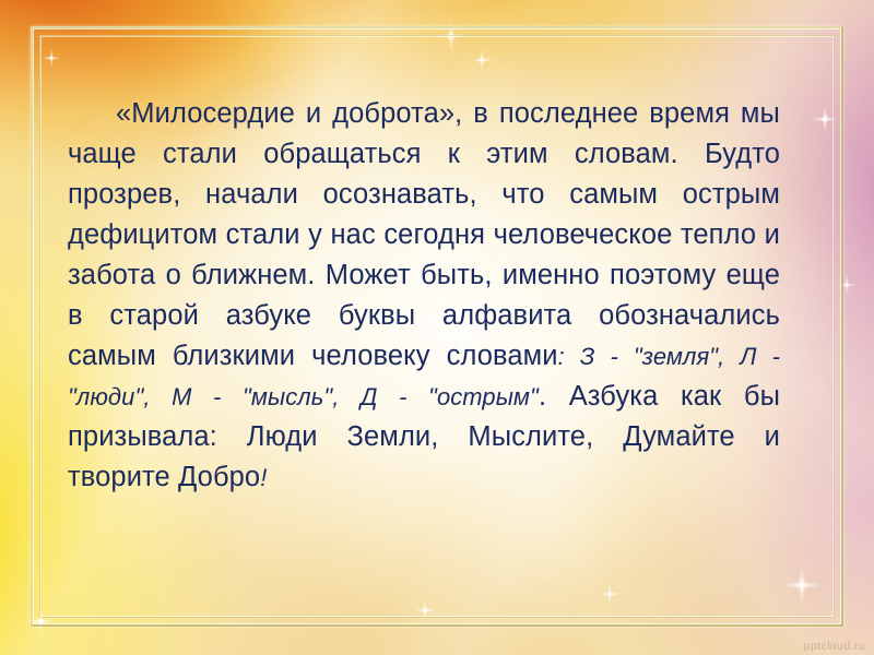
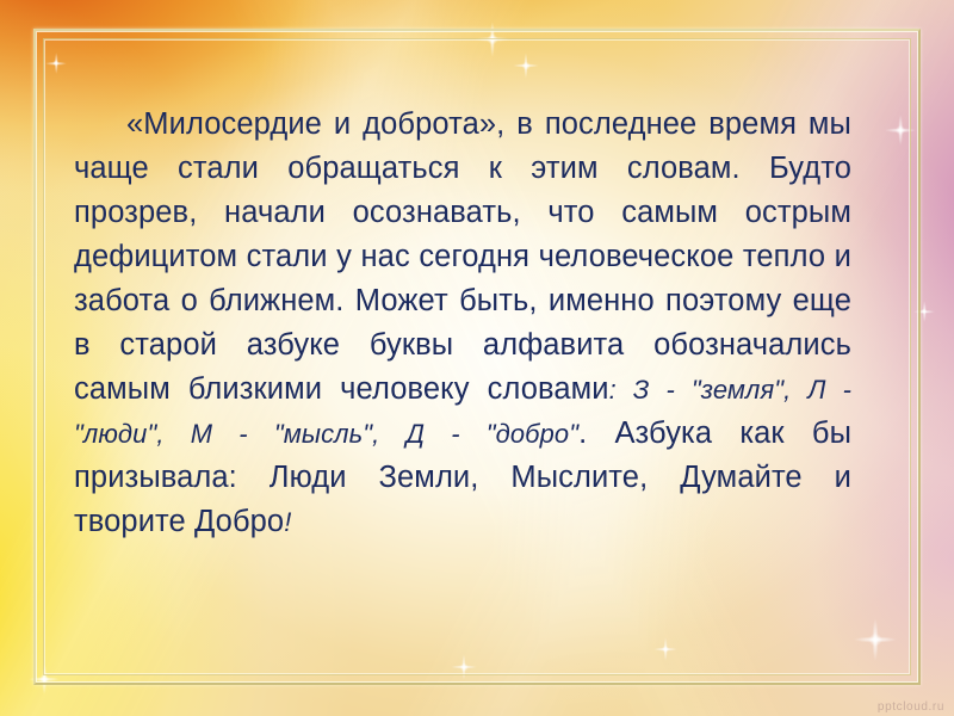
- «Милосердие и доброта», в последнее время мы чаще стали обращаться к этим словам. Будто прозрев, начали осознавать, что самым острым дефицитом стали у нас сегодня человеческое тепло и забота о ближнем. Может быть, именно поэтому еще в старой азбуке буквы алфавита обозначались самым близкими человеку словами: З - "земля", Л - "люди", М - "мысль", Д - "острым". Азбука как бы призывала: Люди Земли, Мыслите, Думайте и творите Добро!
+ «Милосердие и доброта», в последнее время мы чаще стали обращаться к этим словам. Будто прозрев, начали осознавать, что самым острым дефицитом стали у нас сегодня человеческое тепло и забота о ближнем. Может быть, именно поэтому еще в старой азбуке буквы алфавита обозначались самым близкими человеку словами: З - "земля", Л - "люди", М - "мысль", Д - "добро". Азбука как бы призывала: Люди Земли, Мыслите, Думайте и творите Добро!
  pptcloud.ru
